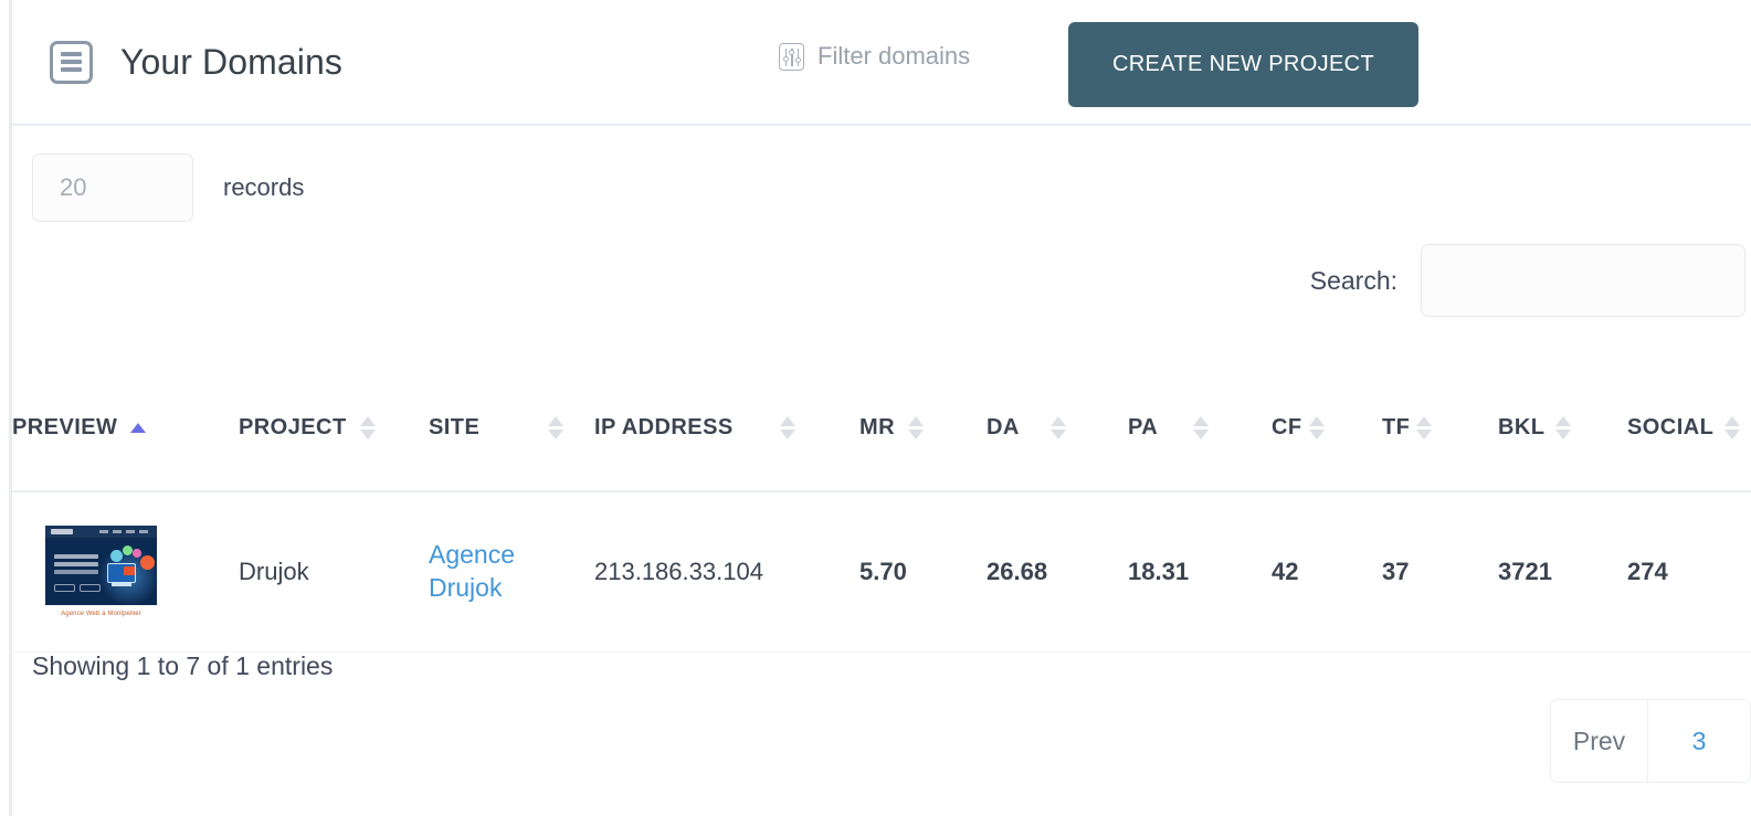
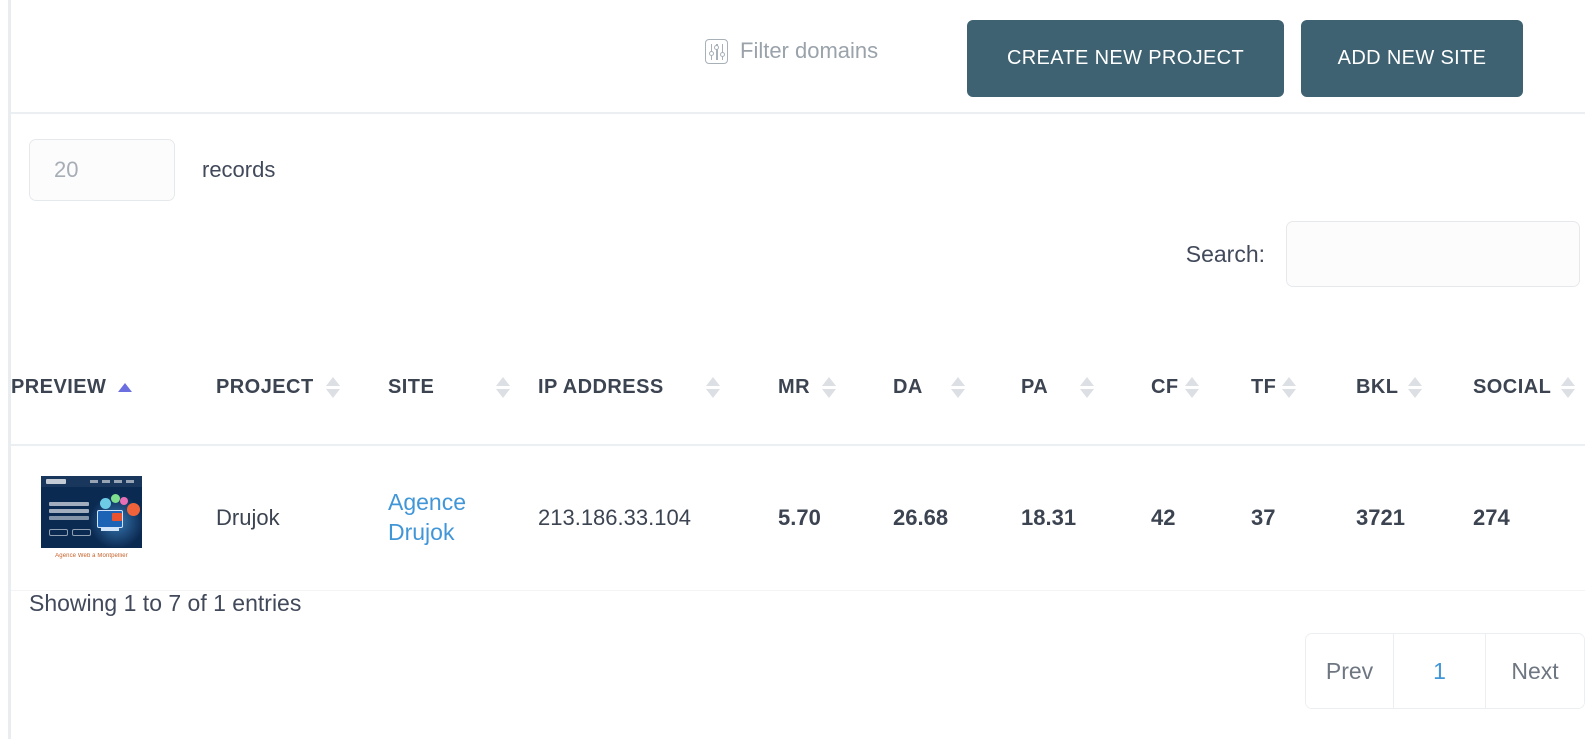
- Your Domains
  Filter domains
  CREATE NEW PROJECT
+ ADD NEW SITE
  20
  records
  Search:
  PREVIEW	PROJECT	SITE	IP ADDRESS	MR	DA	PA	CF	TF	BKL	SOCIAL
  	Drujok	Agence Drujok	213.186.33.104	5.70	26.68	18.31	42	37	3721	274
  Showing 1 to 7 of 1 entries
  Prev
- 3
+ 1
+ Next
